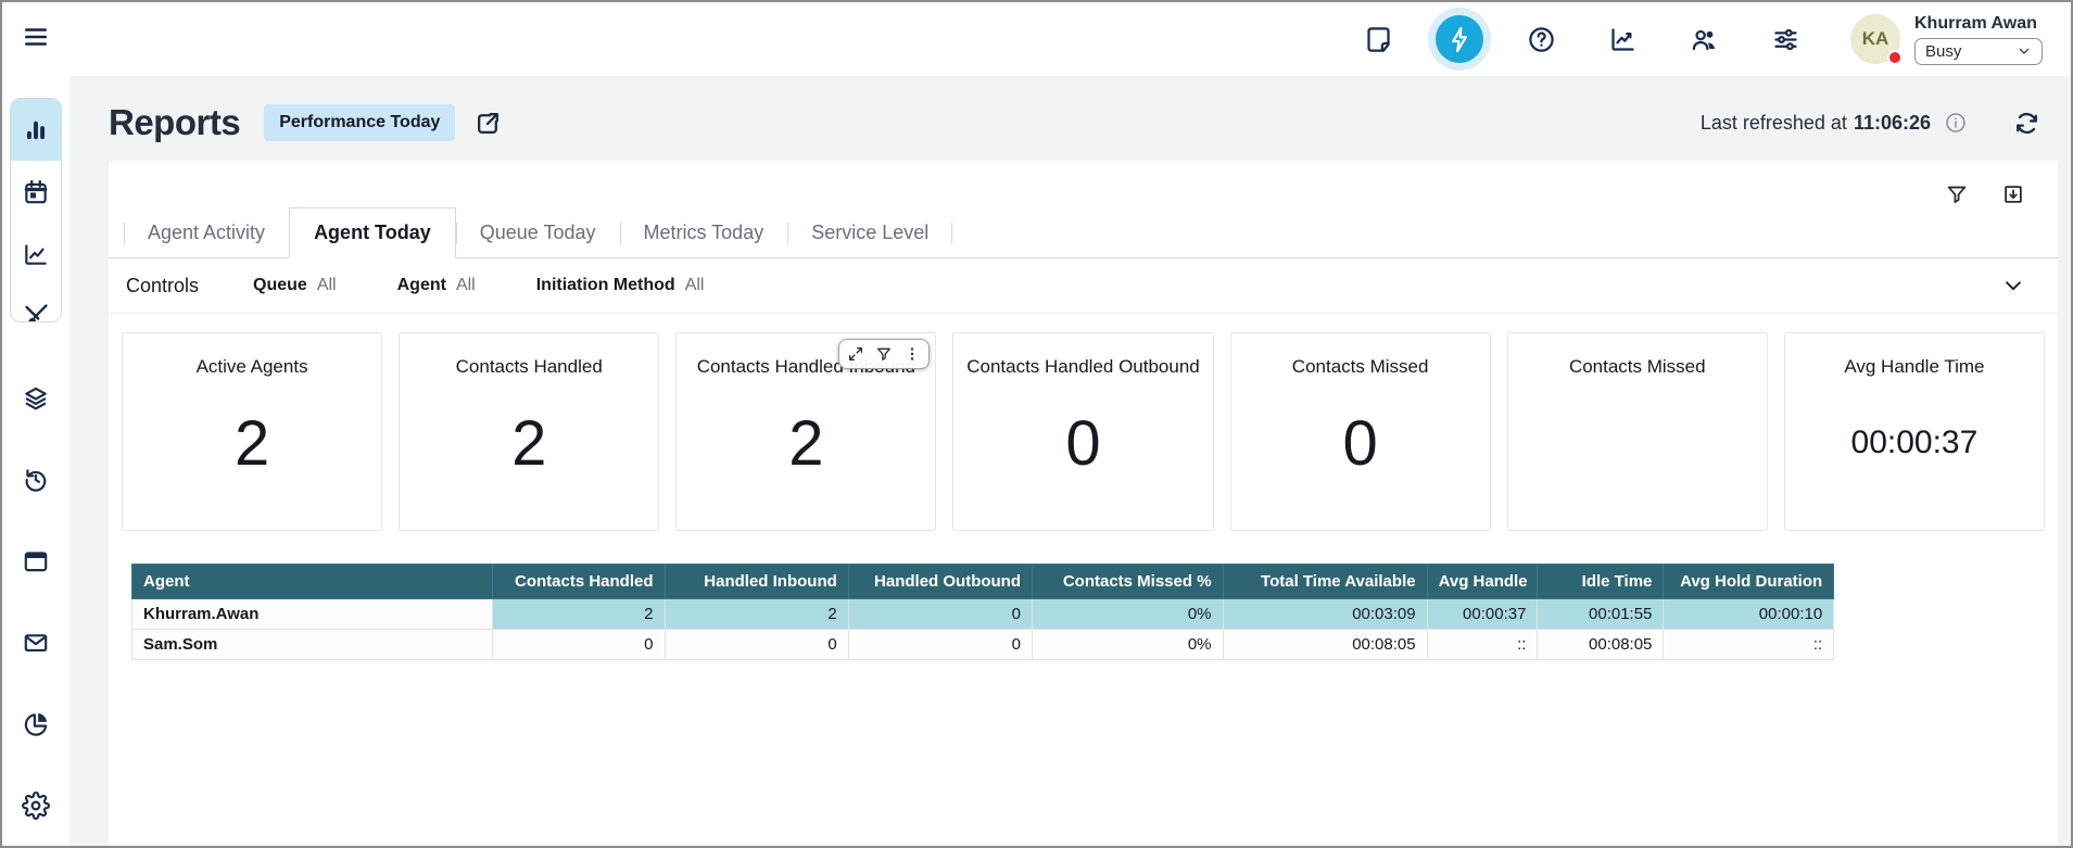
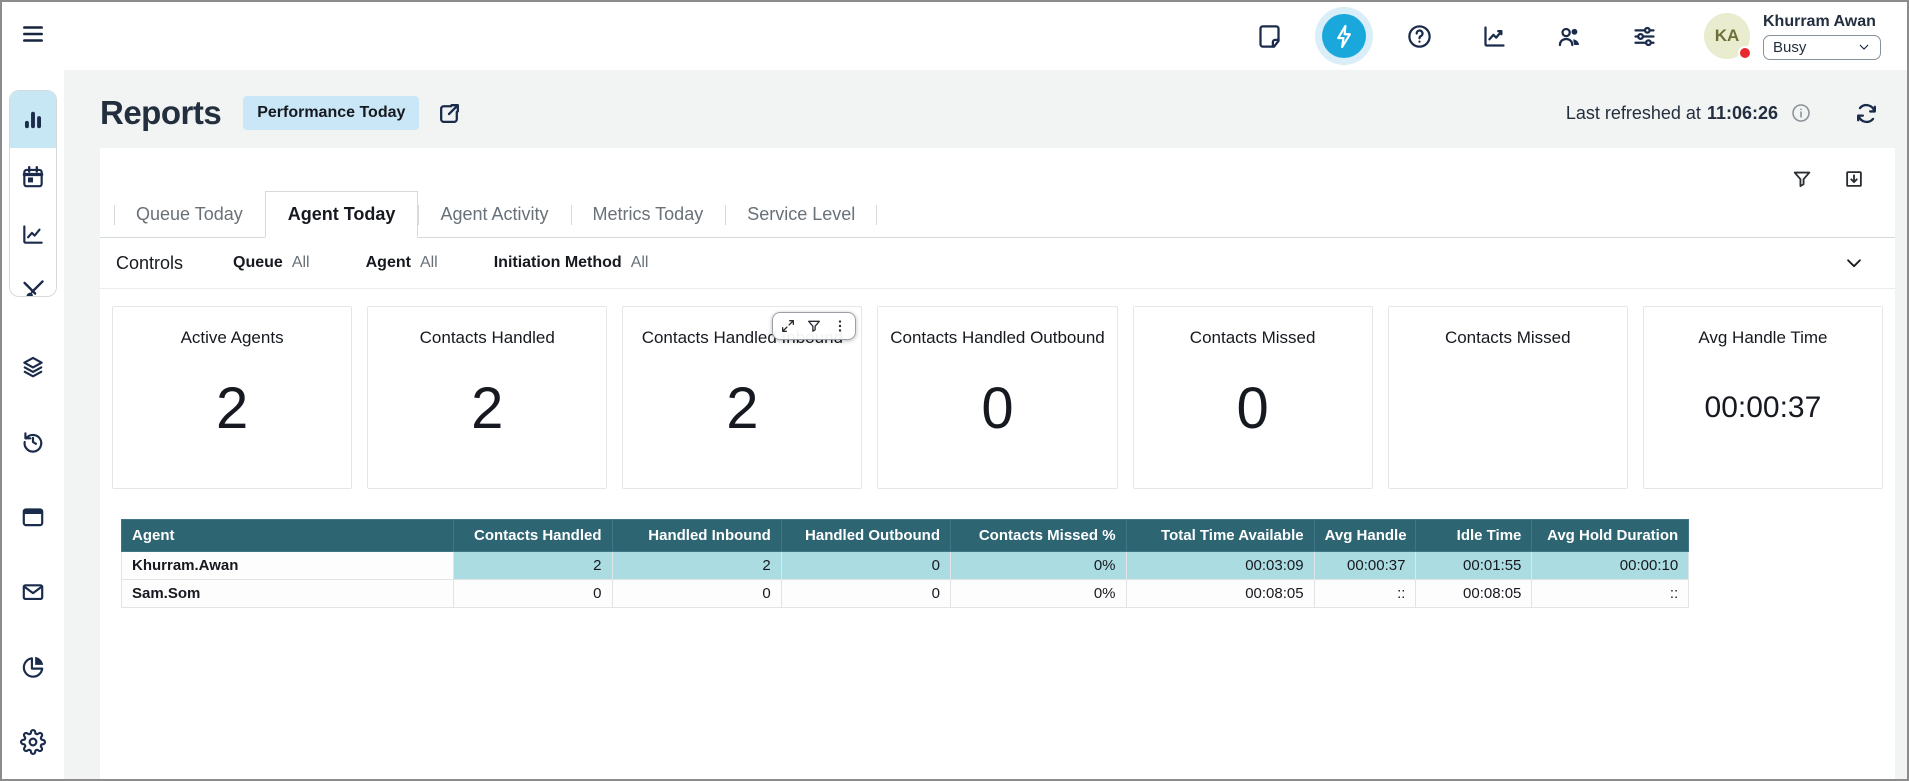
  KA
  Khurram Awan
  Busy
  Reports
  Performance Today
  Last refreshed at
  11:06:26
- Agent Activity
+ Queue Today
  Agent Today
- Queue Today
+ Agent Activity
  Metrics Today
  Service Level
  Controls
  Queue
  All
  Agent
  All
  Initiation Method
  All
  Active Agents
  2
  Contacts Handled
  2
  2
  Contacts Handled Outbound
  0
  Contacts Missed
  0
  Contacts Missed
  Avg Handle Time
  00:00:37
  Agent	Contacts Handled	Handled Inbound	Handled Outbound	Contacts Missed %	Total Time Available	Avg Handle	Idle Time	Avg Hold Duration
  Khurram.Awan	2	2	0	0%	00:03:09	00:00:37	00:01:55	00:00:10
  Sam.Som	0	0	0	0%	00:08:05	::	00:08:05	::
